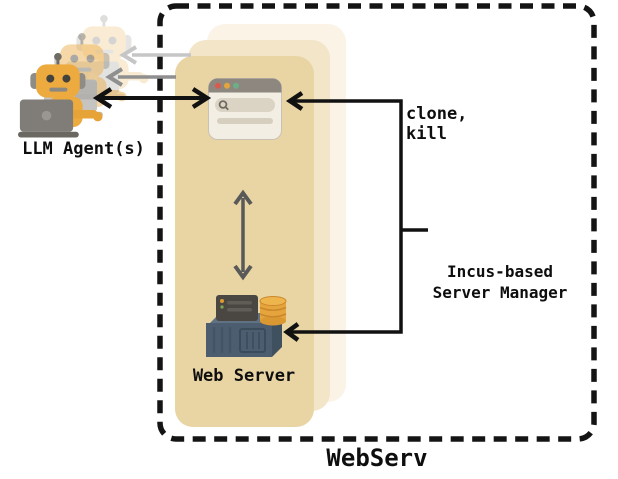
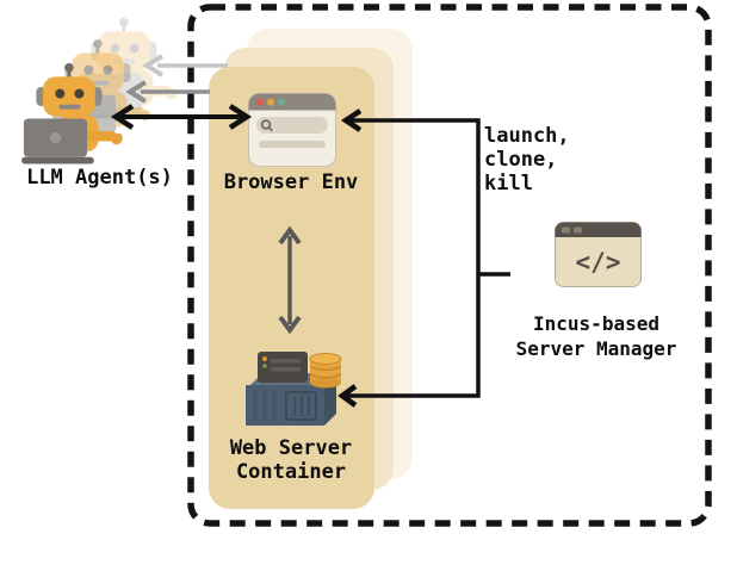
+ </>
  LLM Agent(s)
+ Browser Env
  Web Server
+ Container
+ launch,
  clone,
  kill
  Incus-based
  Server Manager
- WebServ
